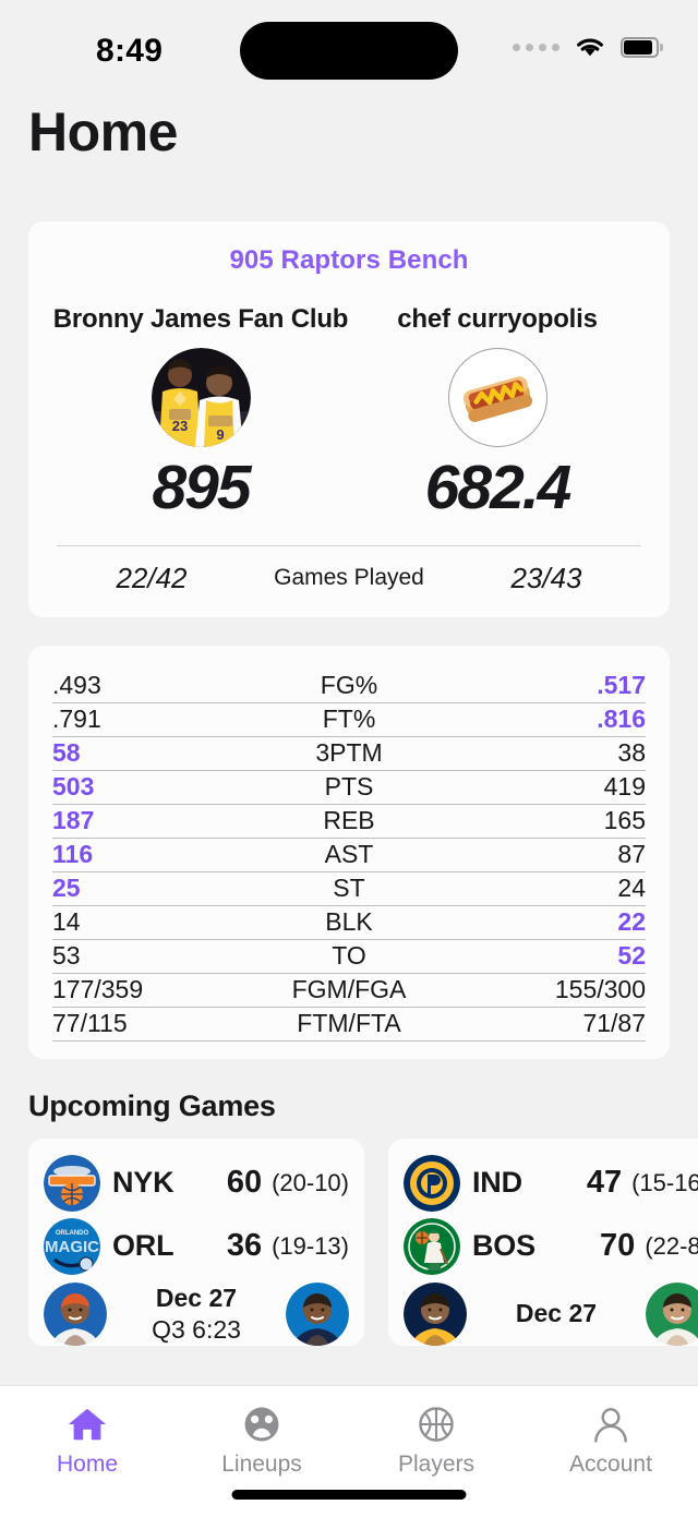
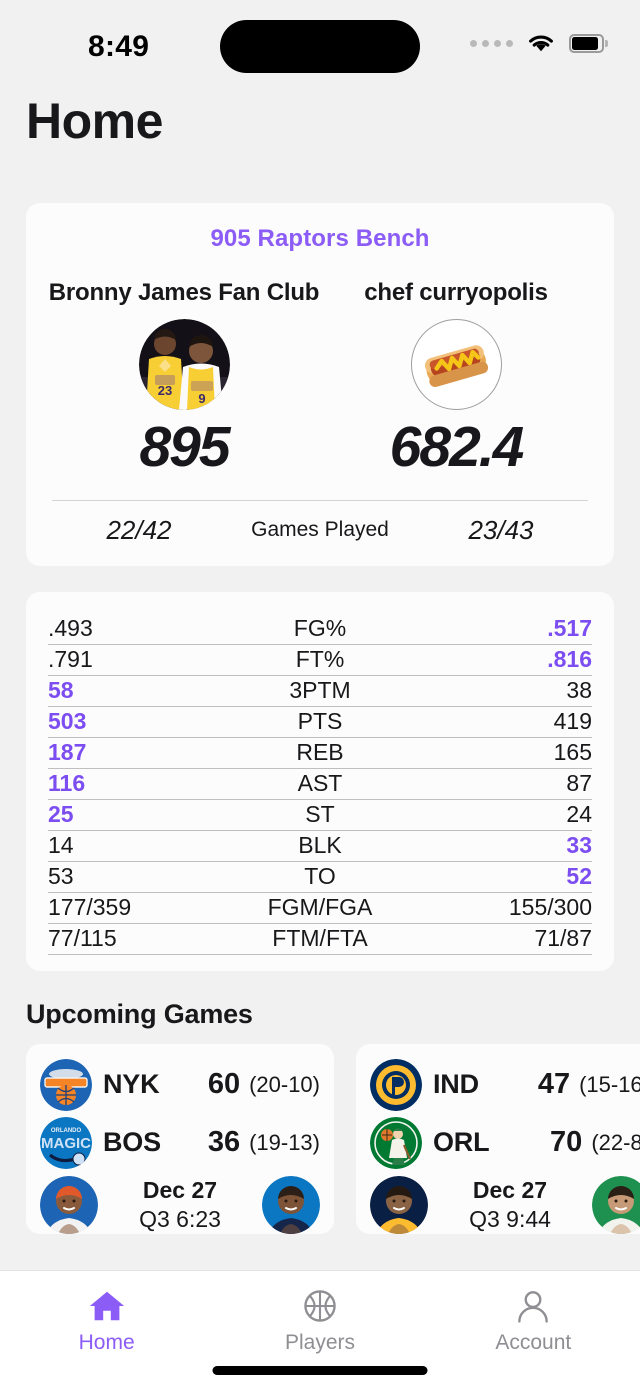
  8:49
  Home
  905 Raptors Bench
  Bronny James Fan Club
  23
  9
  895
  chef curryopolis
  682.4
  22/42
  Games Played
  23/43
  .493
  FG%
  .517
  .791
  FT%
  .816
  58
  3PTM
  38
  503
  PTS
  419
  187
  REB
  165
  116
  AST
  87
  25
  ST
  24
  14
  BLK
- 22
+ 33
  53
  TO
  52
  177/359
  FGM/FGA
  155/300
  77/115
  FTM/FTA
  71/87
  Upcoming Games
  NYK
  60
  (20-10)
  MAGIC
- ORL
+ BOS
  36
  (19-13)
  Dec 27
  Q3 6:23
  IND
  47
  (15-16
- BOS
+ ORL
  70
  (22-8
  Dec 27
+ Q3 9:44
  Home
- Lineups
  Players
  Account
